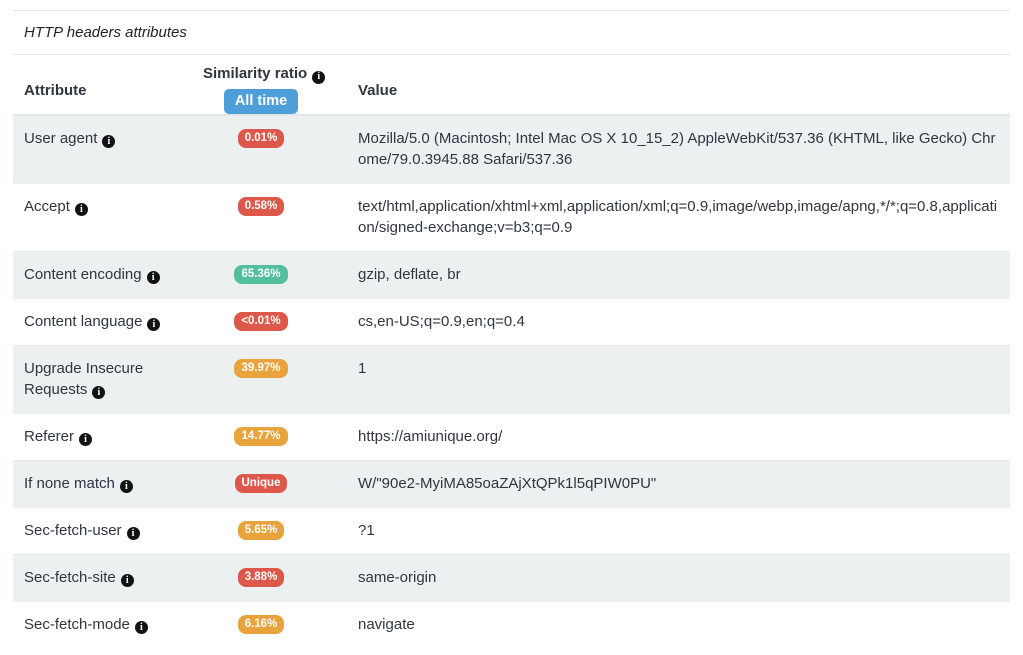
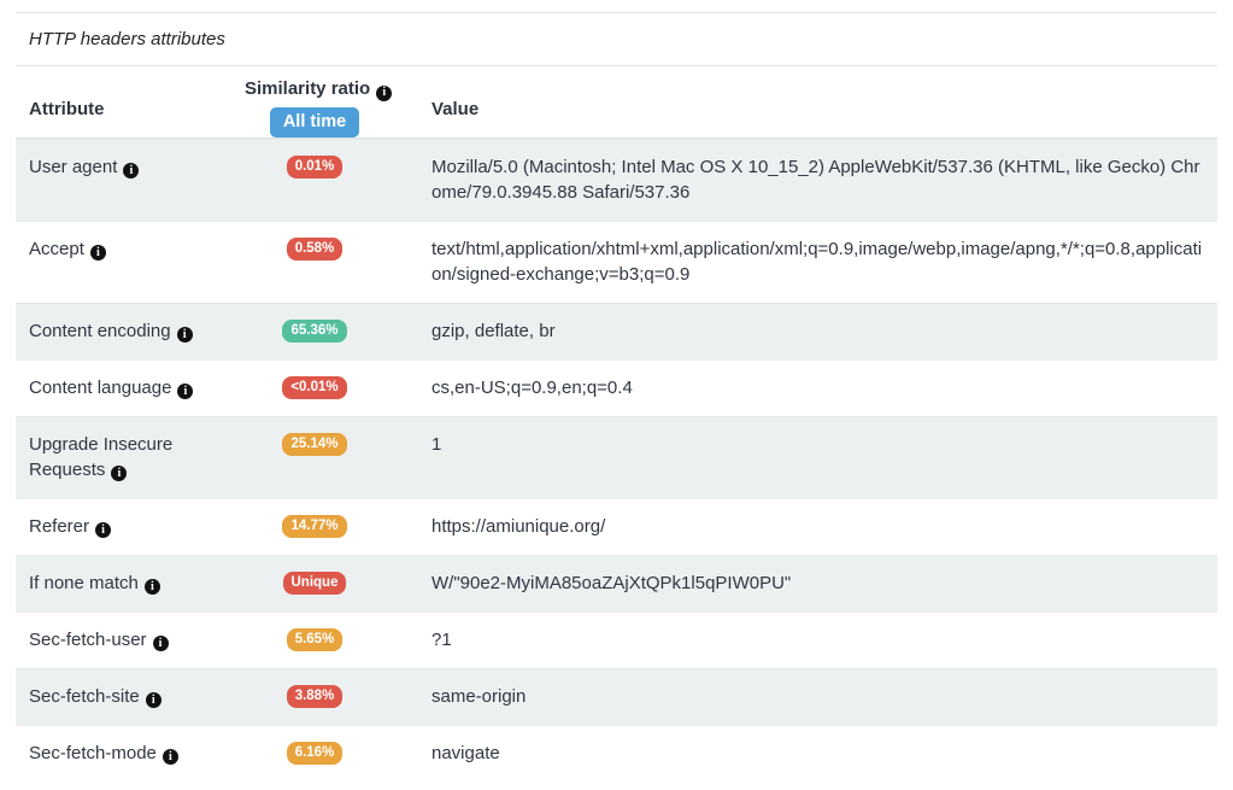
  HTTP headers attributes
  Attribute
  Similarity ratio i
  All time
  Value
  User agent i
  0.01%
  Mozilla/5.0 (Macintosh; Intel Mac OS X 10_15_2) AppleWebKit/537.36 (KHTML, like Gecko) Chrome/79.0.3945.88 Safari/537.36
  Accept i
  0.58%
  text/html,application/xhtml+xml,application/xml;q=0.9,image/webp,image/apng,*/*;q=0.8,application/signed-exchange;v=b3;q=0.9
  Content encoding i
  65.36%
  gzip, deflate, br
  Content language i
  <0.01%
  cs,en-US;q=0.9,en;q=0.4
  Upgrade Insecure Requests i
- 39.97%
+ 25.14%
  1
  Referer i
  14.77%
  https://amiunique.org/
  If none match i
  Unique
  W/"90e2-MyiMA85oaZAjXtQPk1l5qPIW0PU"
  Sec-fetch-user i
  5.65%
  ?1
  Sec-fetch-site i
  3.88%
  same-origin
  Sec-fetch-mode i
  6.16%
  navigate
